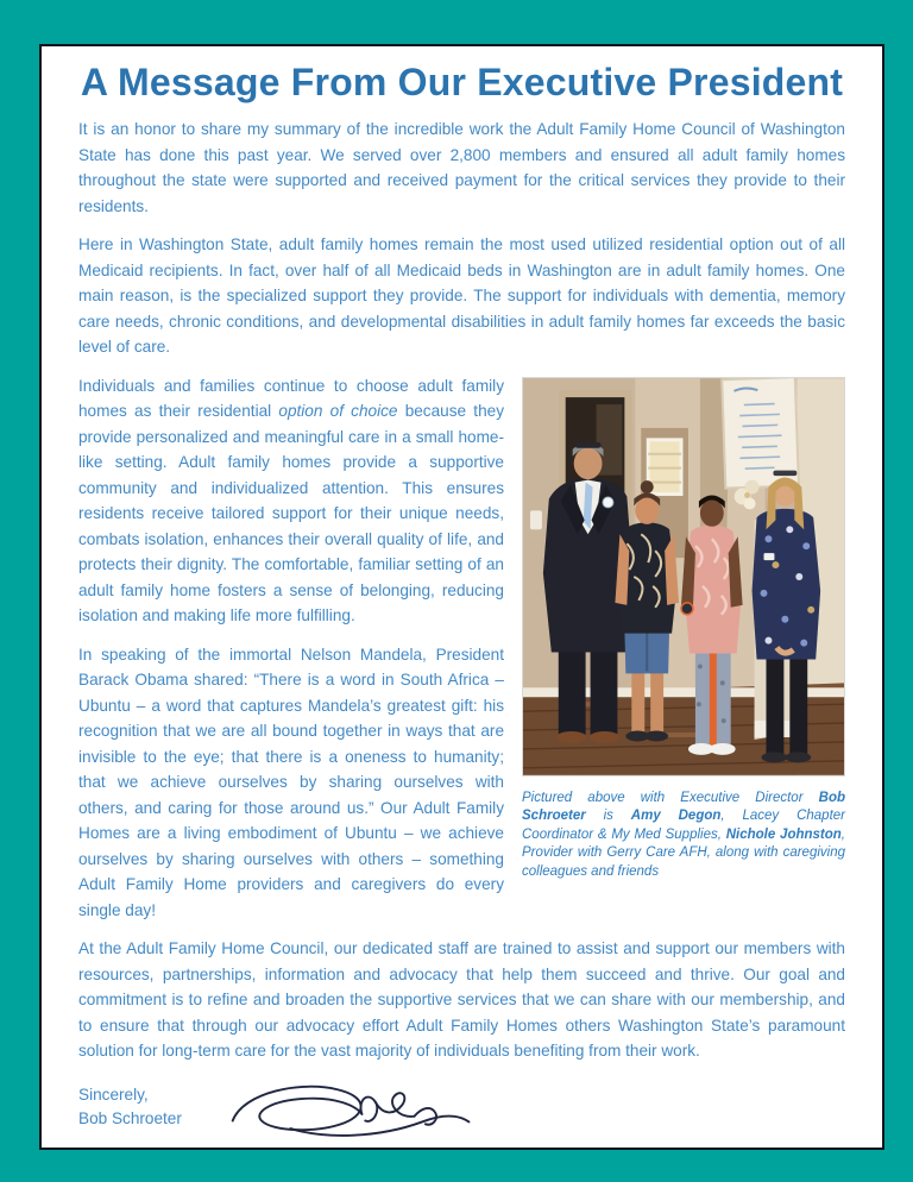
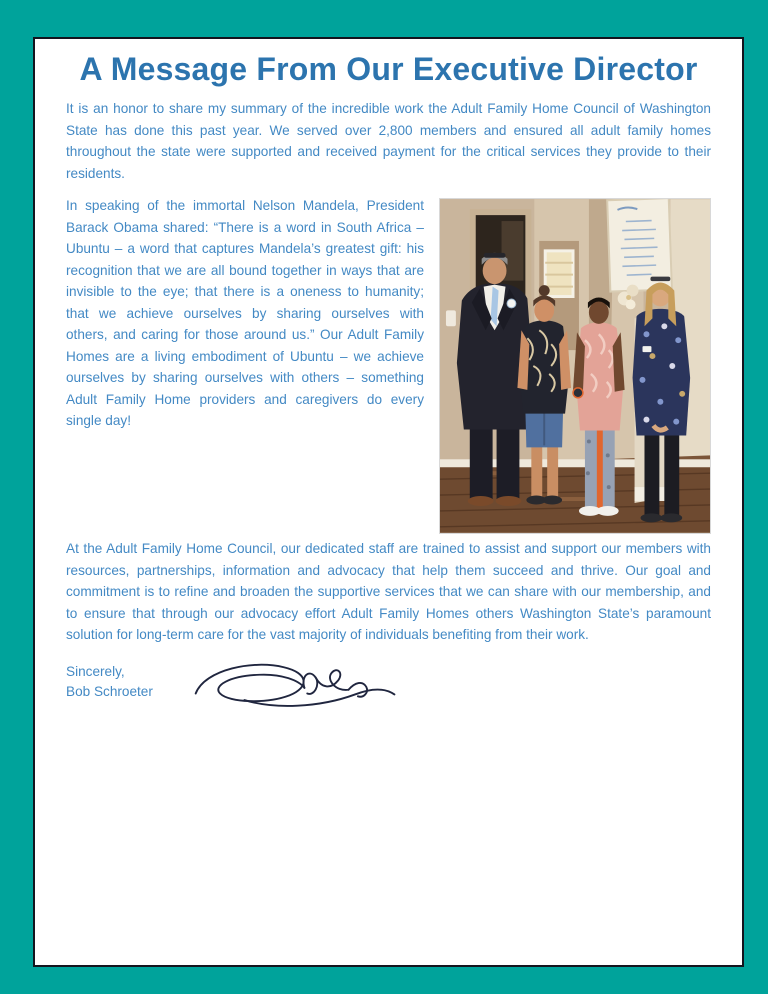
- A Message From Our Executive President
+ A Message From Our Executive Director
  It is an honor to share my summary of the incredible work the Adult Family Home Council of Washington State has done this past year. We served over 2,800 members and ensured all adult family homes throughout the state were supported and received payment for the critical services they provide to their residents.
- Here in Washington State, adult family homes remain the most used utilized residential option out of all Medicaid recipients. In fact, over half of all Medicaid beds in Washington are in adult family homes. One main reason, is the specialized support they provide. The support for individuals with dementia, memory care needs, chronic conditions, and developmental disabilities in adult family homes far exceeds the basic level of care.
- Pictured above with Executive Director Bob Schroeter is Amy Degon, Lacey Chapter Coordinator & My Med Supplies, Nichole Johnston, Provider with Gerry Care AFH, along with caregiving colleagues and friends
- Individuals and families continue to choose adult family homes as their residential option of choice because they provide personalized and meaningful care in a small home-like setting. Adult family homes provide a supportive community and individualized attention. This ensures residents receive tailored support for their unique needs, combats isolation, enhances their overall quality of life, and protects their dignity. The comfortable, familiar setting of an adult family home fosters a sense of belonging, reducing isolation and making life more fulfilling.
  In speaking of the immortal Nelson Mandela, President Barack Obama shared: “There is a word in South Africa – Ubuntu – a word that captures Mandela’s greatest gift: his recognition that we are all bound together in ways that are invisible to the eye; that there is a oneness to humanity; that we achieve ourselves by sharing ourselves with others, and caring for those around us.” Our Adult Family Homes are a living embodiment of Ubuntu – we achieve ourselves by sharing ourselves with others – something Adult Family Home providers and caregivers do every single day!
  At the Adult Family Home Council, our dedicated staff are trained to assist and support our members with resources, partnerships, information and advocacy that help them succeed and thrive. Our goal and commitment is to refine and broaden the supportive services that we can share with our membership, and to ensure that through our advocacy effort Adult Family Homes others Washington State’s paramount solution for long-term care for the vast majority of individuals benefiting from their work.
  Sincerely,
  Bob Schroeter
